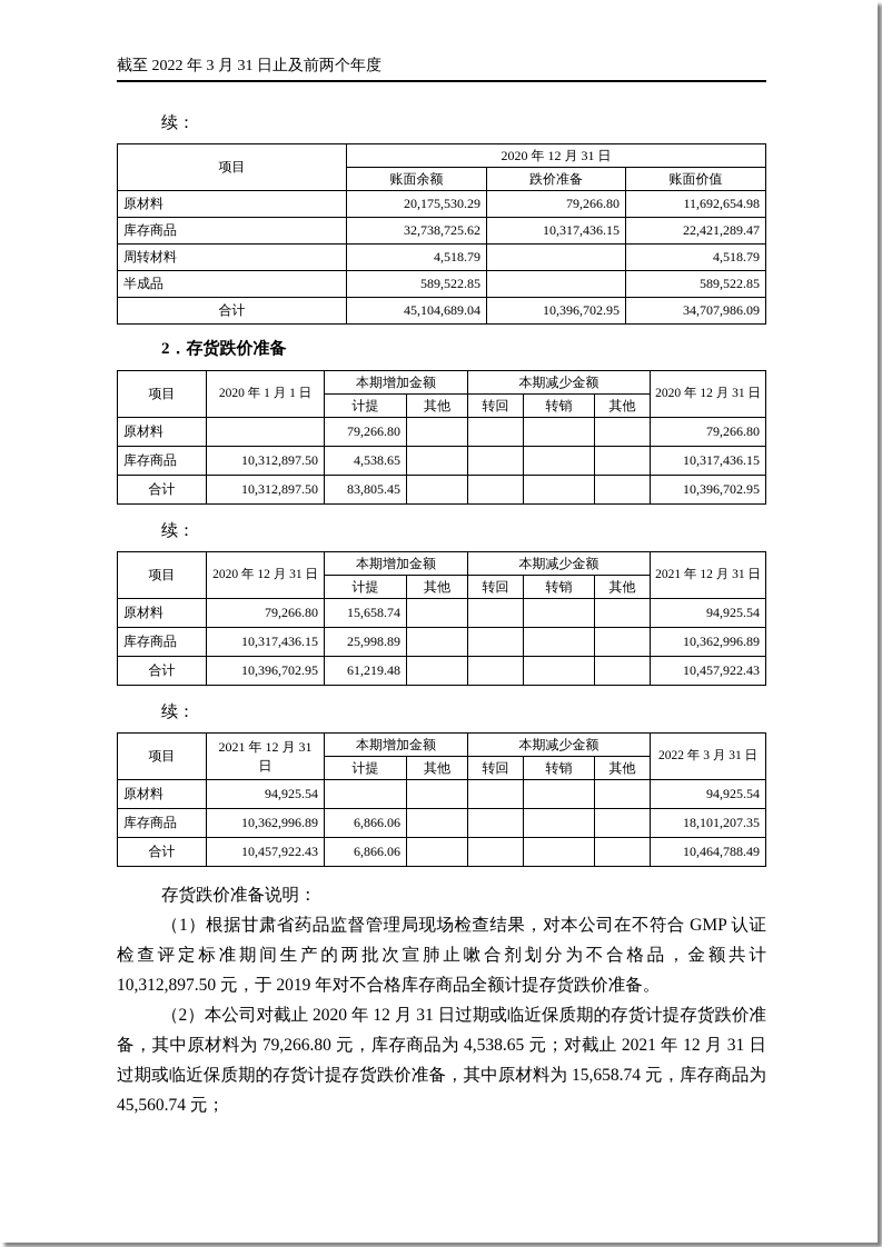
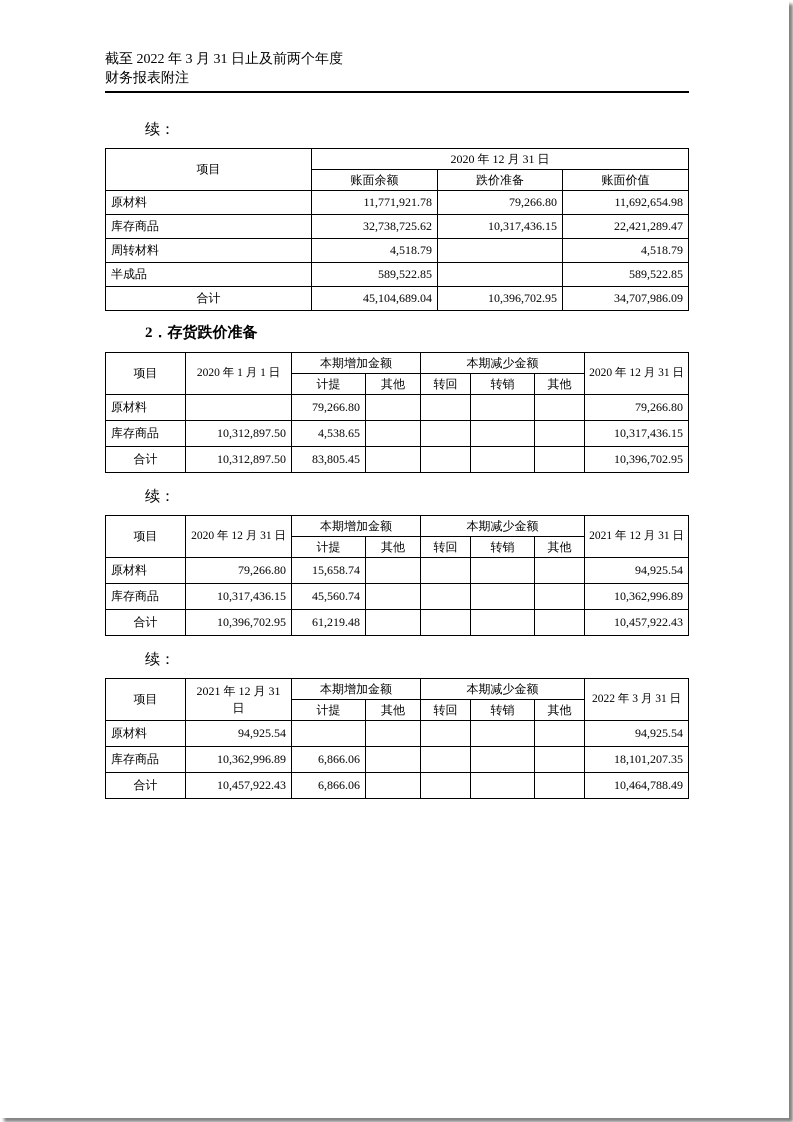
  截至 2022 年 3 月 31 日止及前两个年度
+ 财务报表附注
  续：
  项目	2020 年 12 月 31 日
  账面余额	跌价准备	账面价值
- 原材料	20,175,530.29	79,266.80	11,692,654.98
+ 原材料	11,771,921.78	79,266.80	11,692,654.98
  库存商品	32,738,725.62	10,317,436.15	22,421,289.47
  周转材料	4,518.79		4,518.79
  半成品	589,522.85		589,522.85
  合计	45,104,689.04	10,396,702.95	34,707,986.09
  2．存货跌价准备
  项目	2020 年 1 月 1 日	本期增加金额	本期减少金额	2020 年 12 月 31 日
  计提	其他	转回	转销	其他
  原材料		79,266.80					79,266.80
  库存商品	10,312,897.50	4,538.65					10,317,436.15
  合计	10,312,897.50	83,805.45					10,396,702.95
  续：
  项目	2020 年 12 月 31 日	本期增加金额	本期减少金额	2021 年 12 月 31 日
  计提	其他	转回	转销	其他
  原材料	79,266.80	15,658.74					94,925.54
- 库存商品	10,317,436.15	25,998.89					10,362,996.89
+ 库存商品	10,317,436.15	45,560.74					10,362,996.89
  合计	10,396,702.95	61,219.48					10,457,922.43
  续：
  项目	2021 年 12 月 31 日	本期增加金额	本期减少金额	2022 年 3 月 31 日
  计提	其他	转回	转销	其他
  原材料	94,925.54						94,925.54
  库存商品	10,362,996.89	6,866.06					18,101,207.35
  合计	10,457,922.43	6,866.06					10,464,788.49
- 存货跌价准备说明：
- （1）根据甘肃省药品监督管理局现场检查结果，对本公司在不符合 GMP 认证检查评定标准期间生产的两批次宣肺止嗽合剂划分为不合格品，金额共计 10,312,897.50 元，于 2019 年对不合格库存商品全额计提存货跌价准备。
- （2）本公司对截止 2020 年 12 月 31 日过期或临近保质期的存货计提存货跌价准备，其中原材料为 79,266.80 元，库存商品为 4,538.65 元；对截止 2021 年 12 月 31 日过期或临近保质期的存货计提存货跌价准备，其中原材料为 15,658.74 元，库存商品为 45,560.74 元；
